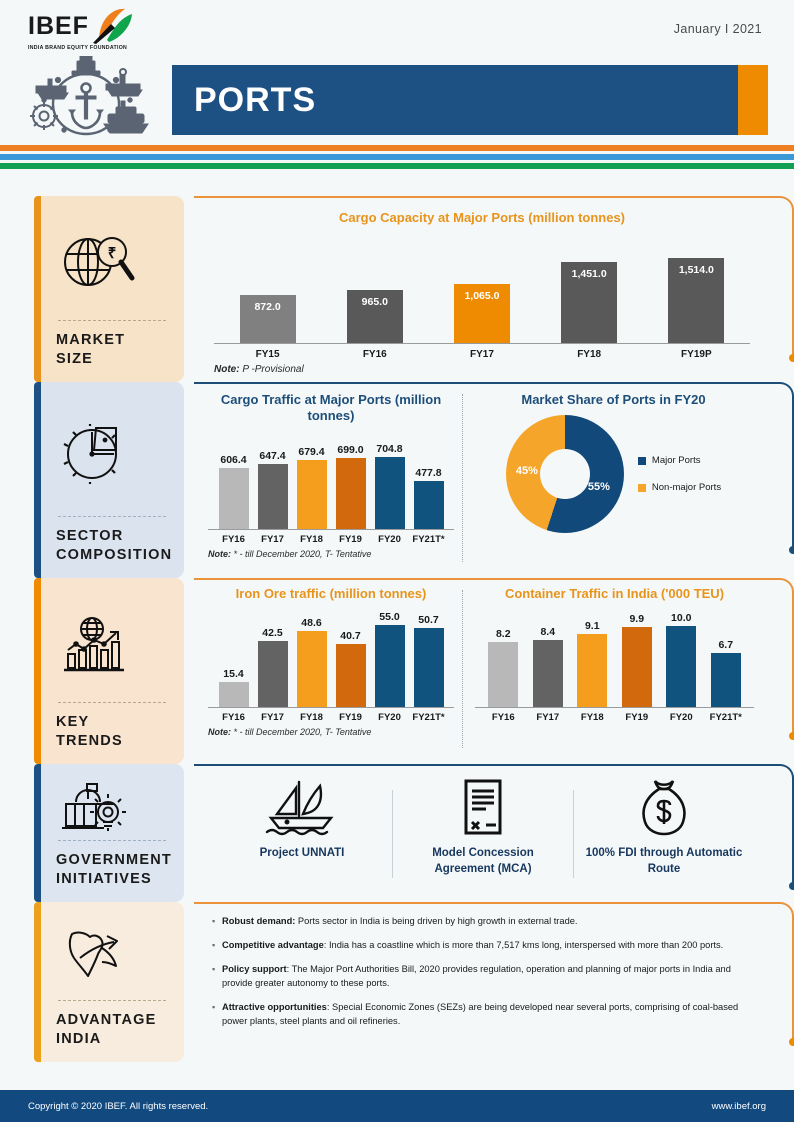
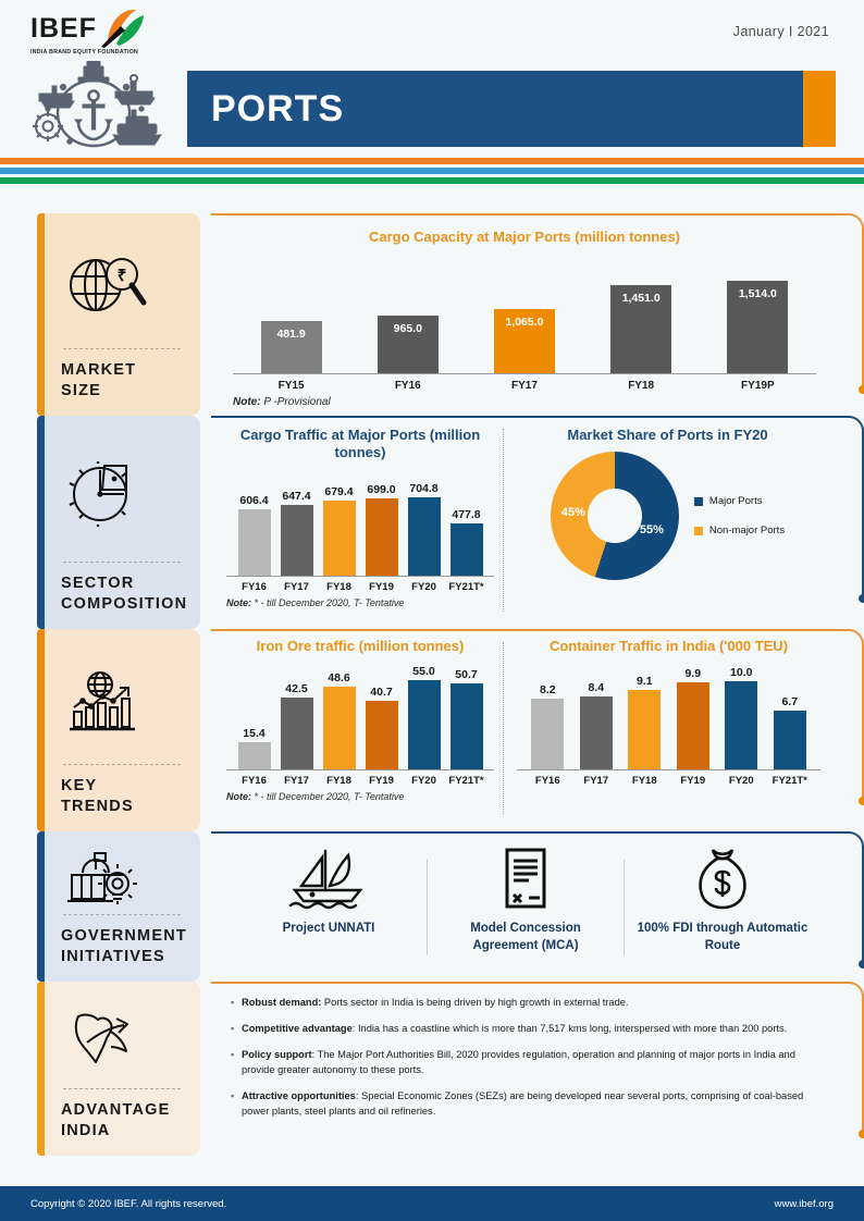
  IBEF
  January I 2021
  PORTS
  ₹
  MARKET
  SIZE
  Cargo Capacity at Major Ports (million tonnes)
- 872.0
+ 481.9
  965.0
  1,065.0
  1,451.0
  1,514.0
  FY15
  FY16
  FY17
  FY18
  FY19P
  Note: P -Provisional
  SECTOR
  COMPOSITION
  Cargo Traffic at Major Ports (million tonnes)
  606.4
  647.4
  679.4
  699.0
  704.8
  477.8
  FY16
  FY17
  FY18
  FY19
  FY20
  FY21T*
  Note: * - till December 2020, T- Tentative
  Market Share of Ports in FY20
  55%
  45%
  Major Ports
  Non-major Ports
  KEY
  TRENDS
  Iron Ore traffic (million tonnes)
  15.4
  42.5
  48.6
  40.7
  55.0
  50.7
  FY16
  FY17
  FY18
  FY19
  FY20
  FY21T*
  Note: * - till December 2020, T- Tentative
  Container Traffic in India ('000 TEU)
  8.2
  8.4
  9.1
  9.9
  10.0
  6.7
  FY16
  FY17
  FY18
  FY19
  FY20
  FY21T*
  GOVERNMENT
  INITIATIVES
  Project UNNATI
  Model Concession Agreement (MCA)
  100% FDI through Automatic Route
  ADVANTAGE
  INDIA
  ▪
  Robust demand: Ports sector in India is being driven by high growth in external trade.
  ▪
  Competitive advantage: India has a coastline which is more than 7,517 kms long, interspersed with more than 200 ports.
  ▪
  Policy support: The Major Port Authorities Bill, 2020 provides regulation, operation and planning of major ports in India and provide greater autonomy to these ports.
  ▪
  Attractive opportunities: Special Economic Zones (SEZs) are being developed near several ports, comprising of coal-based power plants, steel plants and oil refineries.
  Copyright © 2020 IBEF. All rights reserved.
  www.ibef.org
